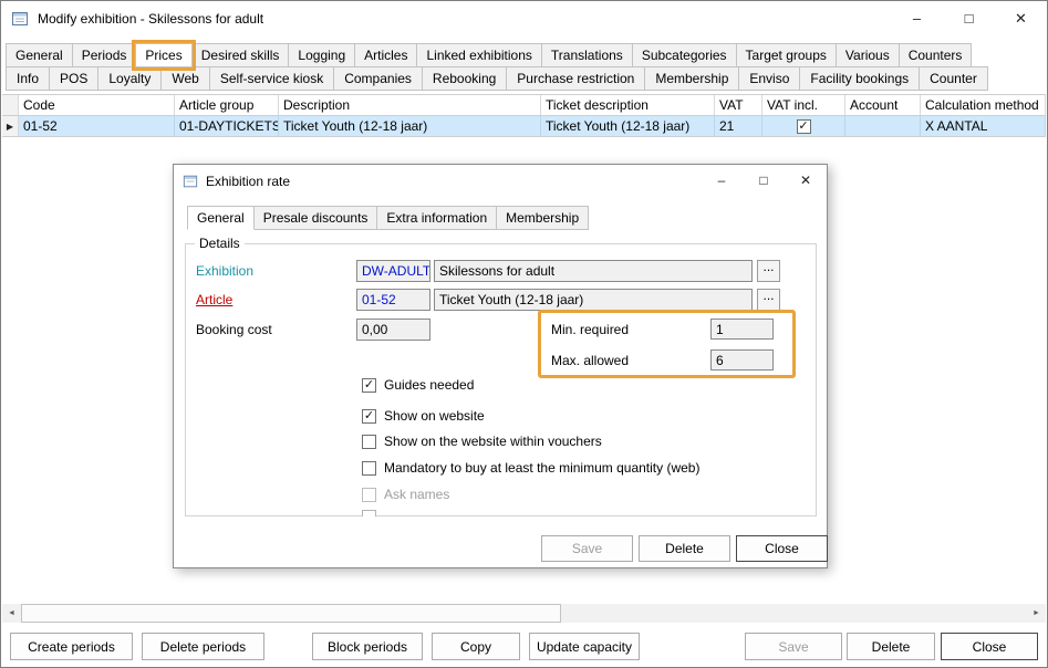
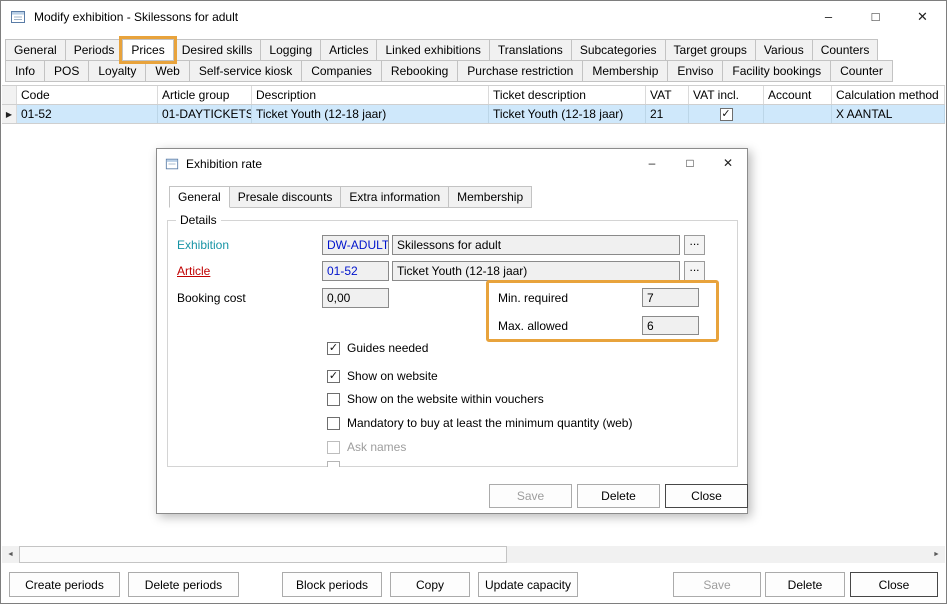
  Modify exhibition - Skilessons for adult
  –
  □
  ✕
  General
  Periods
  Prices
  Desired skills
  Logging
  Articles
  Linked exhibitions
  Translations
  Subcategories
  Target groups
  Various
  Counters
  Info
  POS
  Loyalty
  Web
  Self-service kiosk
  Companies
  Rebooking
  Purchase restriction
  Membership
  Enviso
  Facility bookings
  Counter
  Code
  Article group
  Description
  Ticket description
  VAT
  VAT incl.
  Account
  Calculation method
  ▶
  01-52
  01-DAYTICKETS
  Ticket Youth (12-18 jaar)
  Ticket Youth (12-18 jaar)
  21
  ✓
  X AANTAL
  Create periods
  Delete periods
  Block periods
  Copy
  Update capacity
  Save
  Delete
  Close
  Exhibition rate
  –
  □
  ✕
  General
  Presale discounts
  Extra information
  Membership
  Details
  Exhibition
  DW-ADULT
  Skilessons for adult
  ...
  Article
  01-52
  Ticket Youth (12-18 jaar)
  ...
  Booking cost
  0,00
  Min. required
- 1
+ 7
  Max. allowed
  6
  ✓
  Guides needed
  ✓
  Show on website
  Show on the website within vouchers
  Mandatory to buy at least the minimum quantity (web)
  Ask names
  Save
  Delete
  Close
